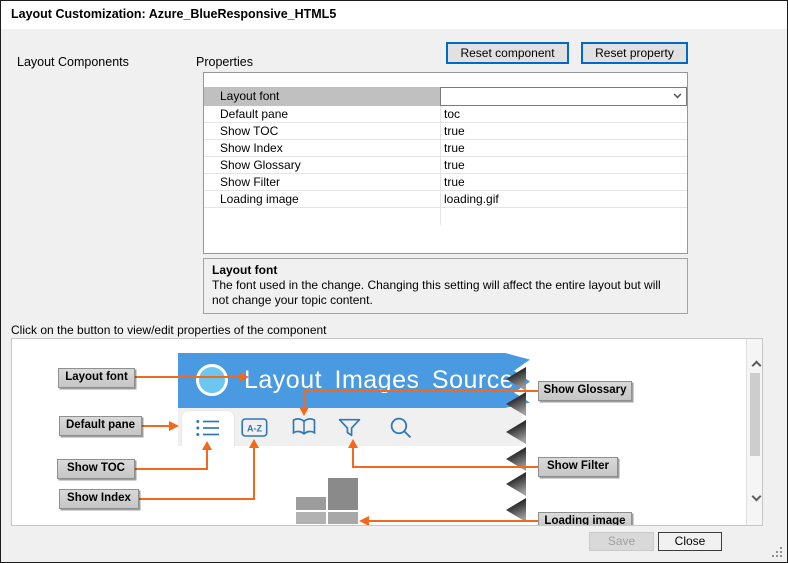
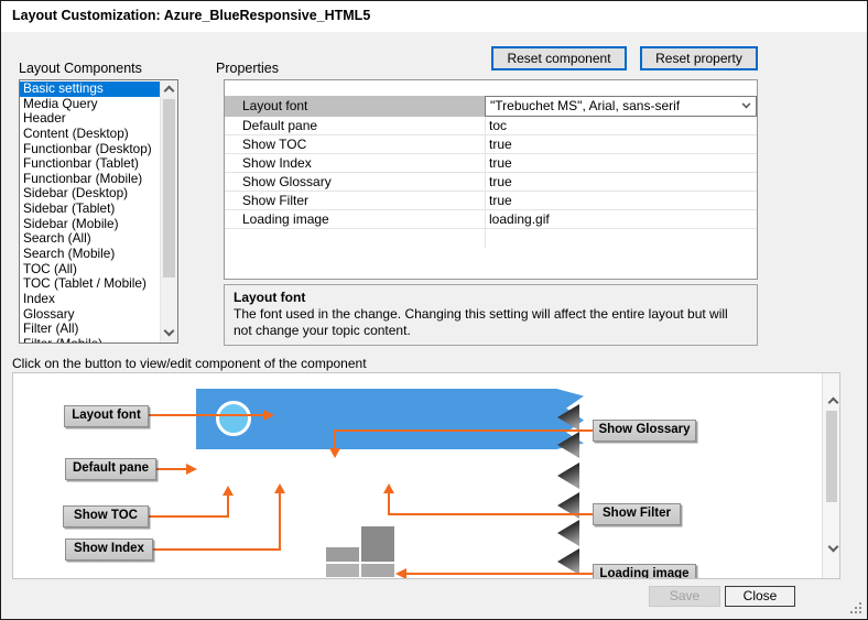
  Layout Customization: Azure_BlueResponsive_HTML5
  Layout Components
  Properties
+ Basic settings
+ Media Query
+ Header
+ Content (Desktop)
+ Functionbar (Desktop)
+ Functionbar (Tablet)
+ Functionbar (Mobile)
+ Sidebar (Desktop)
+ Sidebar (Tablet)
+ Sidebar (Mobile)
+ Search (All)
+ Search (Mobile)
+ TOC (All)
+ TOC (Tablet / Mobile)
+ Index
+ Glossary
+ Filter (All)
  Reset component
  Reset property
  Layout font
+ "Trebuchet MS", Arial, sans-serif
  Default pane
  toc
  Show TOC
  true
  Show Index
  true
  Show Glossary
  true
  Show Filter
  true
  Loading image
  loading.gif
  Layout font
  The font used in the change. Changing this setting will affect the entire layout but will not change your topic content.
- Click on the button to view/edit properties of the component
+ Click on the button to view/edit component of the component
- Layout Images Source
- A-Z
  Layout font
  Default pane
  Show TOC
  Show Index
  Show Glossary
  Show Filter
  Loading image
  Save
  Close
